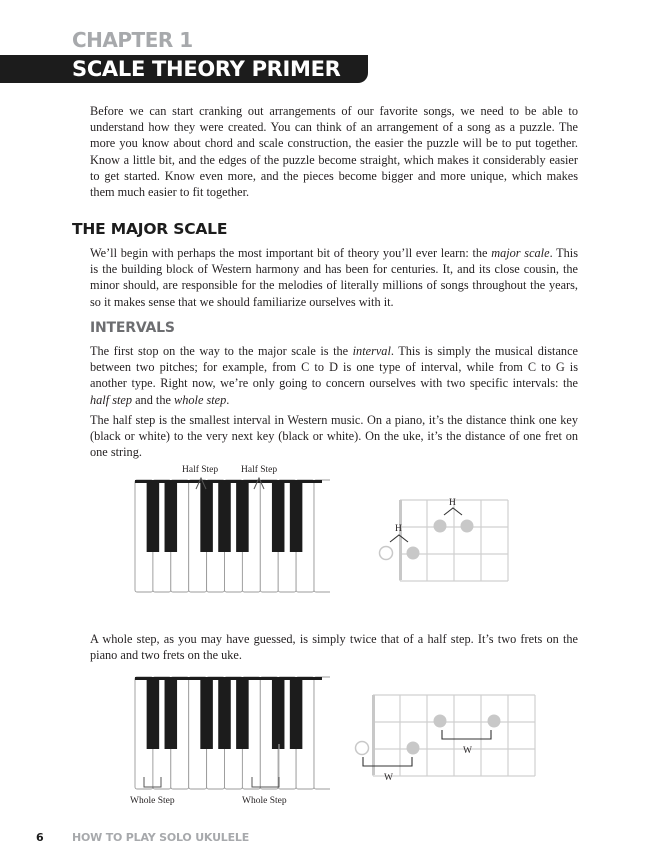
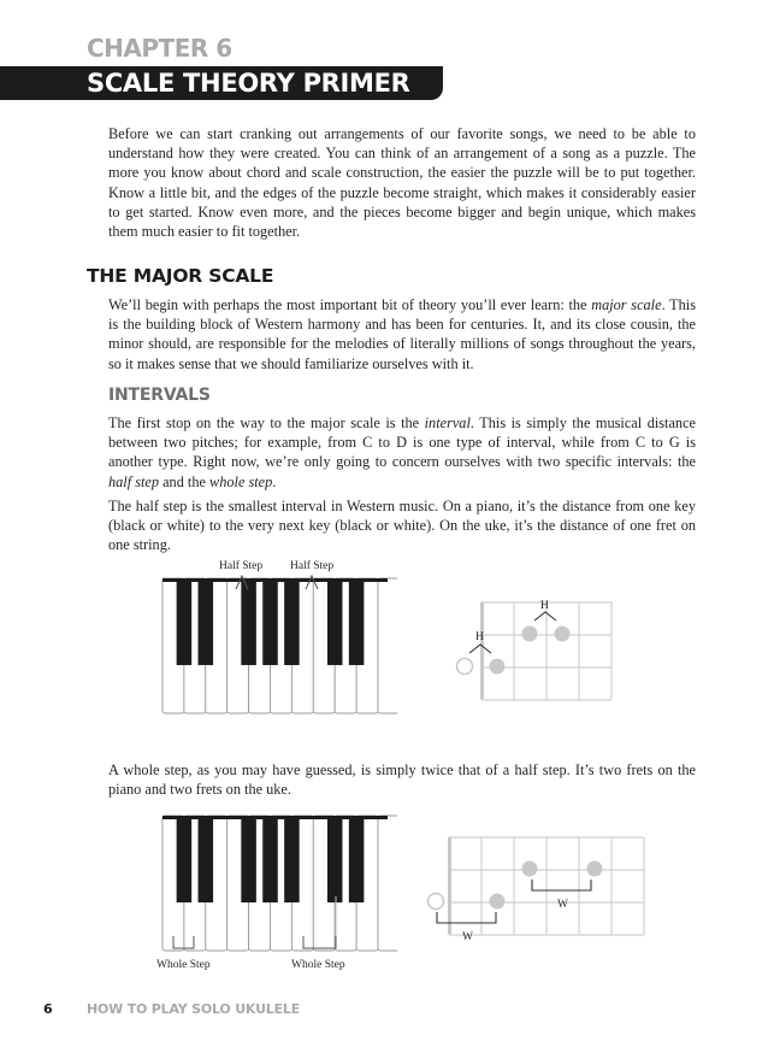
- CHAPTER 1
+ CHAPTER 6
  SCALE THEORY PRIMER
- Before we can start cranking out arrangements of our favorite songs, we need to be able to understand how they were created. You can think of an arrangement of a song as a puzzle. The more you know about chord and scale construction, the easier the puzzle will be to put together. Know a little bit, and the edges of the puzzle become straight, which makes it considerably easier to get started. Know even more, and the pieces become bigger and more unique, which makes them much easier to fit together.
+ Before we can start cranking out arrangements of our favorite songs, we need to be able to understand how they were created. You can think of an arrangement of a song as a puzzle. The more you know about chord and scale construction, the easier the puzzle will be to put together. Know a little bit, and the edges of the puzzle become straight, which makes it considerably easier to get started. Know even more, and the pieces become bigger and begin unique, which makes them much easier to fit together.
  THE MAJOR SCALE
  We’ll begin with perhaps the most important bit of theory you’ll ever learn: the major scale. This is the building block of Western harmony and has been for centuries. It, and its close cousin, the minor should, are responsible for the melodies of literally millions of songs throughout the years, so it makes sense that we should familiarize ourselves with it.
  INTERVALS
  The first stop on the way to the major scale is the interval. This is simply the musical distance between two pitches; for example, from C to D is one type of interval, while from C to G is another type. Right now, we’re only going to concern ourselves with two specific intervals: the half step and the whole step.
- The half step is the smallest interval in Western music. On a piano, it’s the distance think one key (black or white) to the very next key (black or white). On the uke, it’s the distance of one fret on one string.
+ The half step is the smallest interval in Western music. On a piano, it’s the distance from one key (black or white) to the very next key (black or white). On the uke, it’s the distance of one fret on one string.
  Half Step
  Half Step
  H
  H
  A whole step, as you may have guessed, is simply twice that of a half step. It’s two frets on the piano and two frets on the uke.
  Whole Step
  Whole Step
  W
  W
  6
  HOW TO PLAY SOLO UKULELE
